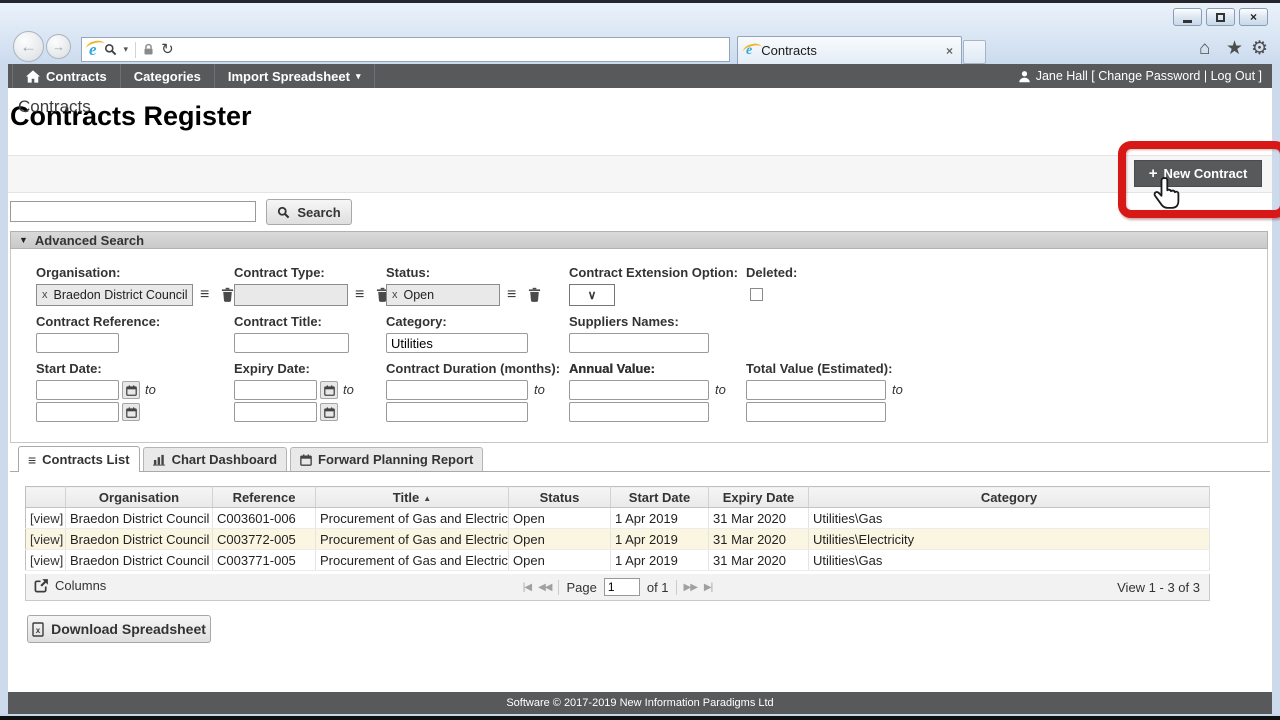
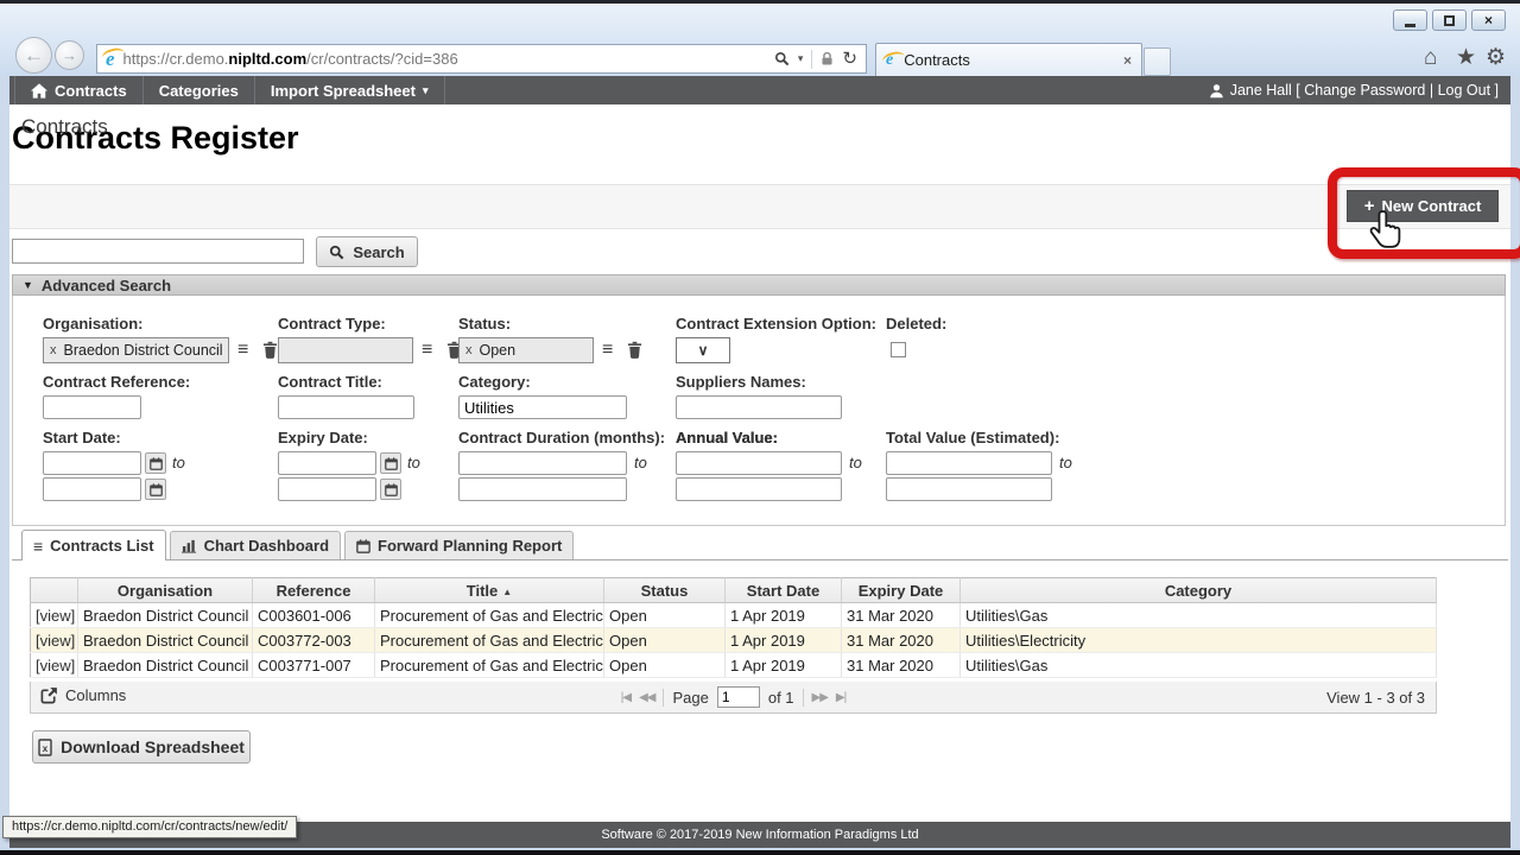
  ×
  ←
  →
  e
+ https://cr.demo.nipltd.com/cr/contracts/?cid=386
  ▾
  ↻
  e
  Contracts
  ×
  ⌂
  ★
  ⚙
  Contracts
  Categories
  Import Spreadsheet
  ▾
  Jane Hall [ Change Password | Log Out ]
  Contracts Register
  Contracts
  +
  New Contract
  Search
  ▼
  Advanced Search
  Organisation:
  Contract Type:
  Status:
  Contract Extension Option:
  Deleted:
  x
  Braedon District Council
  ≡
  ≡
  x
  Open
  ≡
  ∨
  Contract Reference:
  Contract Title:
  Category:
  Suppliers Names:
  Utilities
  Start Date:
  Expiry Date:
  Contract Duration (months):
  Annual Value:
  Total Value (Estimated):
  to
  to
  to
  to
  to
  ≡
  Contracts List
  Chart Dashboard
  Forward Planning Report
  	Organisation	Reference	Title ▲	Status	Start Date	Expiry Date	Category
  [view]	Braedon District Council	C003601-006	Procurement of Gas and Electric	Open	1 Apr 2019	31 Mar 2020	Utilities\Gas
- [view]	Braedon District Council	C003772-005	Procurement of Gas and Electric	Open	1 Apr 2019	31 Mar 2020	Utilities\Electricity
+ [view]	Braedon District Council	C003772-003	Procurement of Gas and Electric	Open	1 Apr 2019	31 Mar 2020	Utilities\Electricity
- [view]	Braedon District Council	C003771-005	Procurement of Gas and Electric	Open	1 Apr 2019	31 Mar 2020	Utilities\Gas
+ [view]	Braedon District Council	C003771-007	Procurement of Gas and Electric	Open	1 Apr 2019	31 Mar 2020	Utilities\Gas
  Columns
  |◀
  ◀◀
  Page
  1
  of 1
  ▶▶
  ▶|
  View 1 - 3 of 3
  x
  Download Spreadsheet
  Software © 2017-2019 New Information Paradigms Ltd
+ https://cr.demo.nipltd.com/cr/contracts/new/edit/
